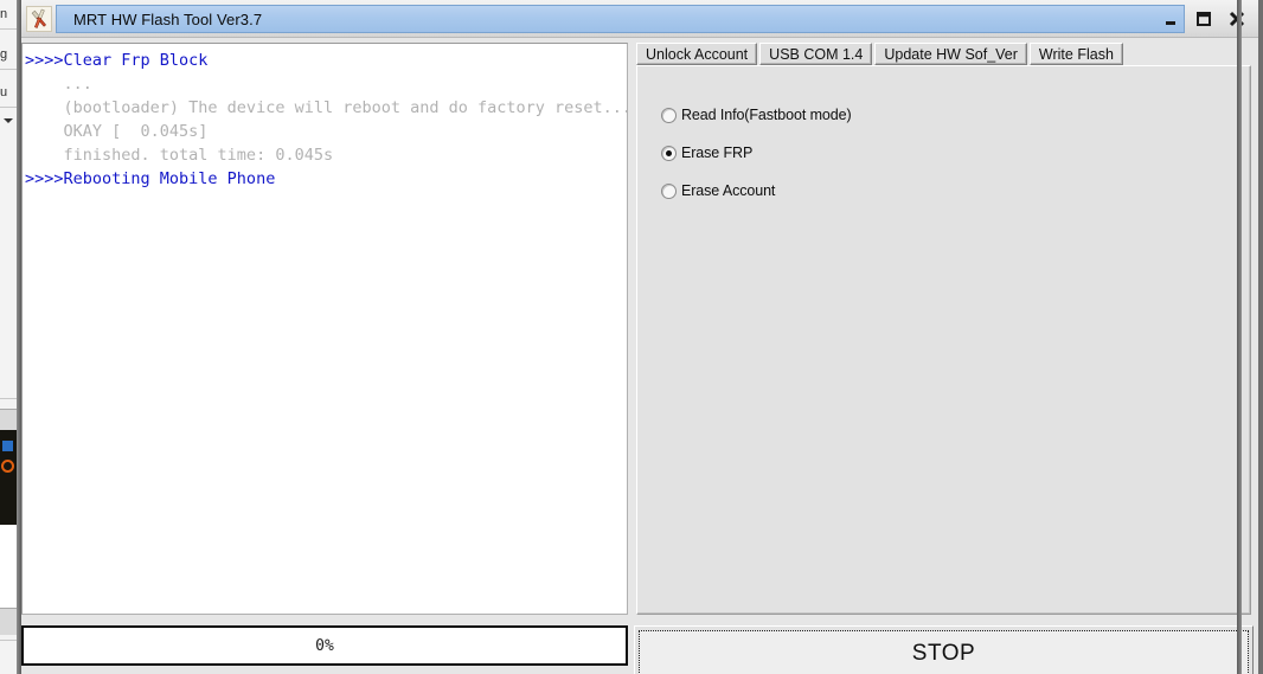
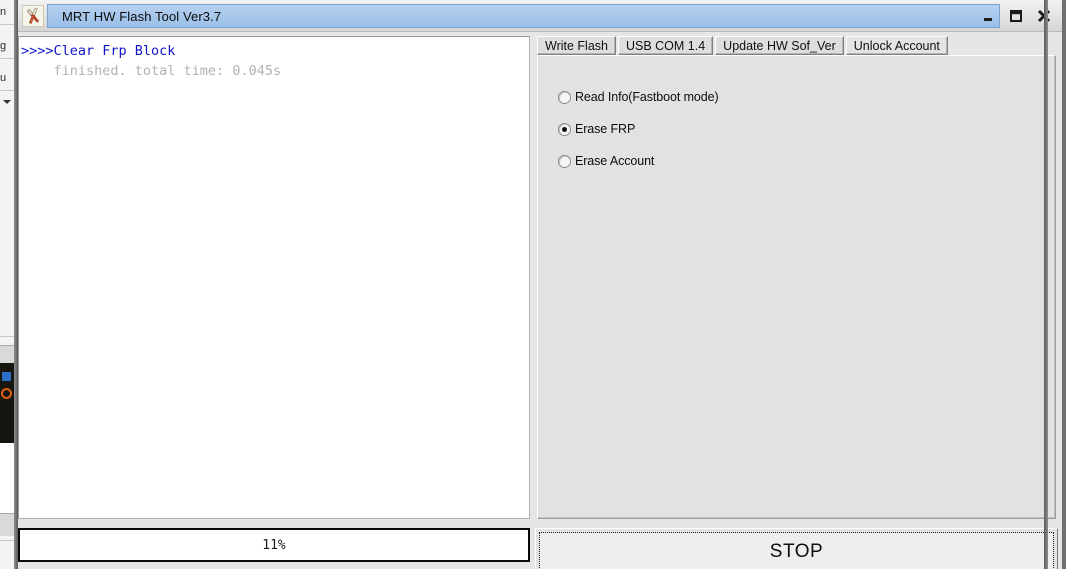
  n
  g
  u
  MRT HW Flash Tool Ver3.7
  >>>>Clear Frp Block
- ...
- (bootloader) The device will reboot and do factory reset...
- OKAY [ 0.045s]
  finished. total time: 0.045s
- >>>>Rebooting Mobile Phone
- 0%
+ 11%
- Unlock Account
+ Write Flash
  USB COM 1.4
  Update HW Sof_Ver
- Write Flash
+ Unlock Account
  Read Info(Fastboot mode)
  Erase FRP
  Erase Account
  STOP
